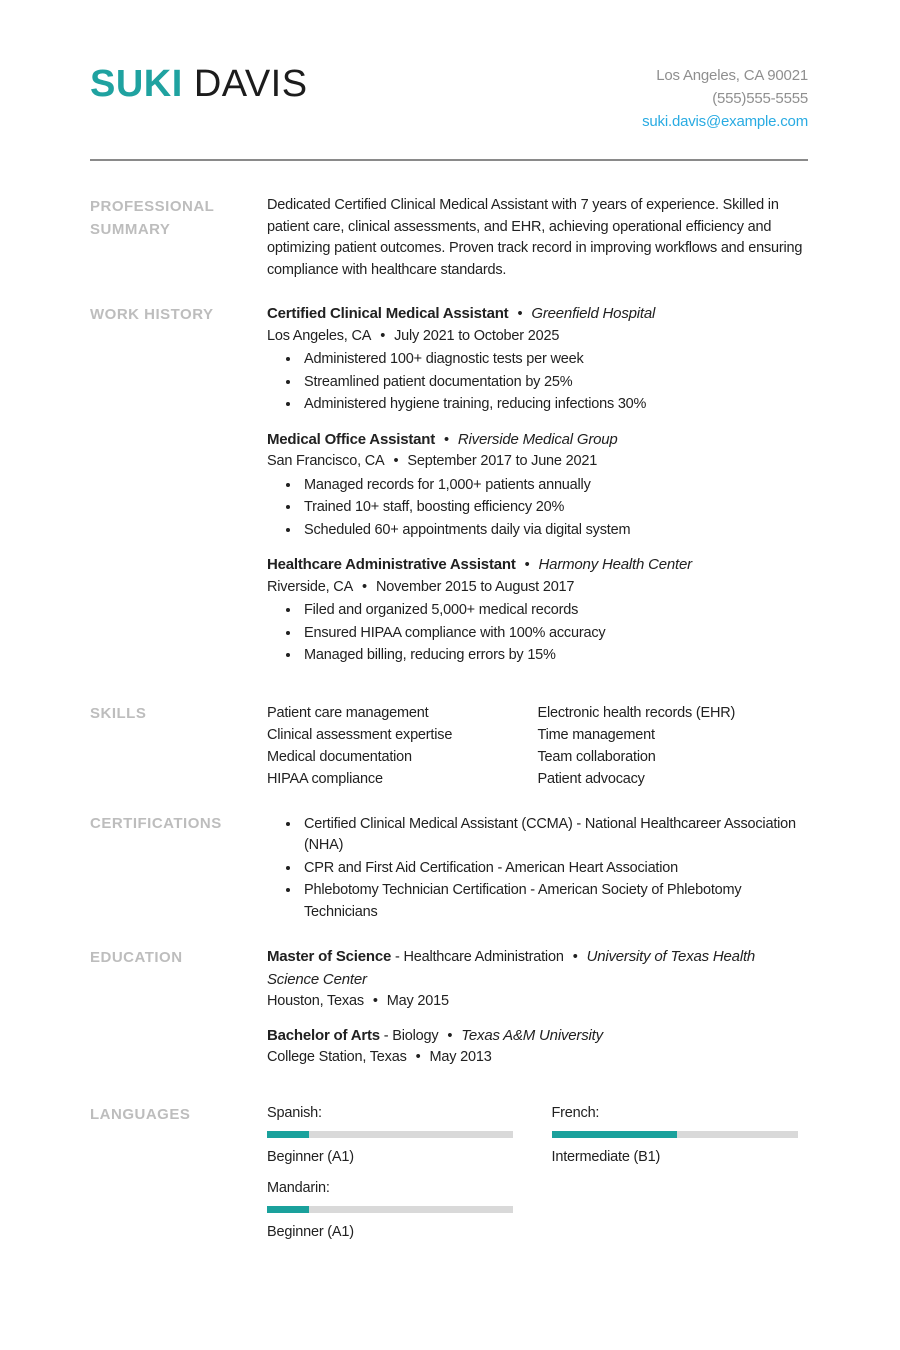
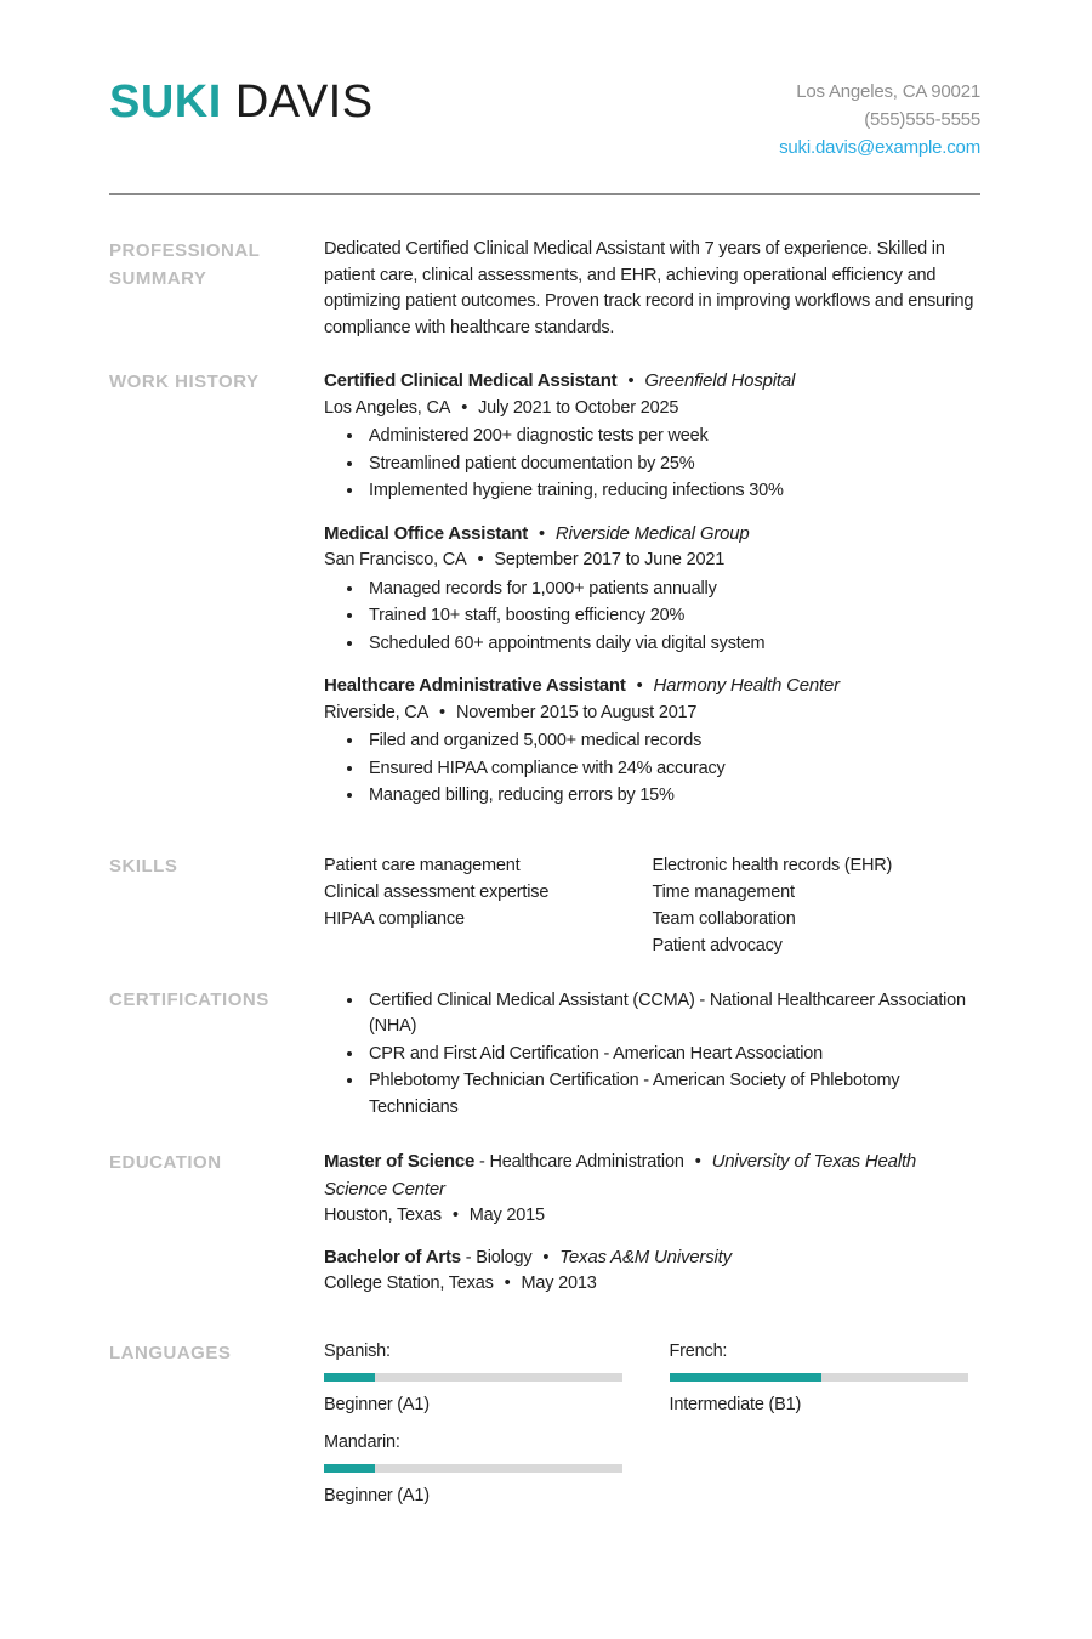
  SUKI DAVIS
  Los Angeles, CA 90021
  (555)555-5555
  suki.davis@example.com
  PROFESSIONAL SUMMARY
  Dedicated Certified Clinical Medical Assistant with 7 years of experience. Skilled in patient care, clinical assessments, and EHR, achieving operational efficiency and optimizing patient outcomes. Proven track record in improving workflows and ensuring compliance with healthcare standards.
  WORK HISTORY
  Certified Clinical Medical Assistant • Greenfield Hospital
  Los Angeles, CA • July 2021 to October 2025
- Administered 100+ diagnostic tests per week
+ Administered 200+ diagnostic tests per week
  Streamlined patient documentation by 25%
- Administered hygiene training, reducing infections 30%
+ Implemented hygiene training, reducing infections 30%
  Medical Office Assistant • Riverside Medical Group
  San Francisco, CA • September 2017 to June 2021
  Managed records for 1,000+ patients annually
  Trained 10+ staff, boosting efficiency 20%
  Scheduled 60+ appointments daily via digital system
  Healthcare Administrative Assistant • Harmony Health Center
  Riverside, CA • November 2015 to August 2017
  Filed and organized 5,000+ medical records
- Ensured HIPAA compliance with 100% accuracy
+ Ensured HIPAA compliance with 24% accuracy
  Managed billing, reducing errors by 15%
  SKILLS
  Patient care management
  Clinical assessment expertise
- Medical documentation
  HIPAA compliance
  Electronic health records (EHR)
  Time management
  Team collaboration
  Patient advocacy
  CERTIFICATIONS
  Certified Clinical Medical Assistant (CCMA) - National Healthcareer Association (NHA)
  CPR and First Aid Certification - American Heart Association
  Phlebotomy Technician Certification - American Society of Phlebotomy Technicians
  EDUCATION
  Master of Science - Healthcare Administration • University of Texas Health Science Center
  Houston, Texas • May 2015
  Bachelor of Arts - Biology • Texas A&M University
  College Station, Texas • May 2013
  LANGUAGES
  Spanish:
  Beginner (A1)
  French:
  Intermediate (B1)
  Mandarin:
  Beginner (A1)
